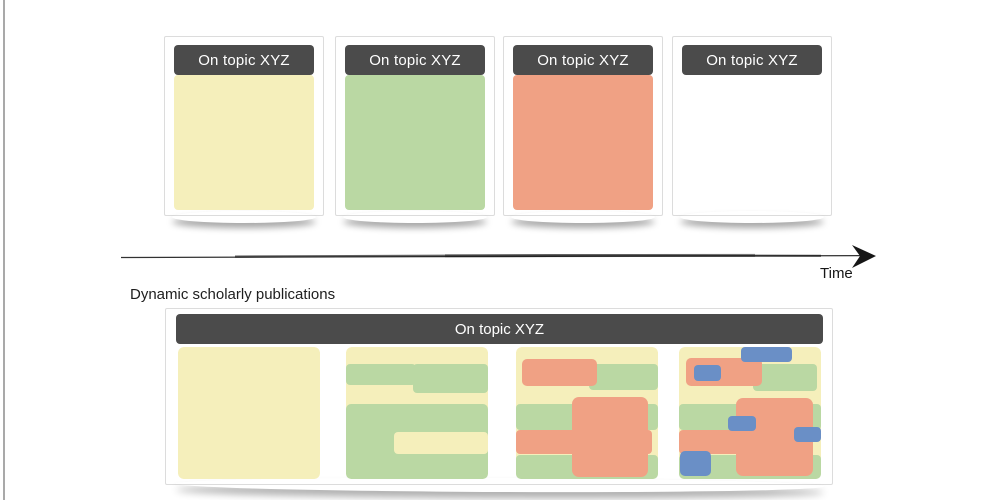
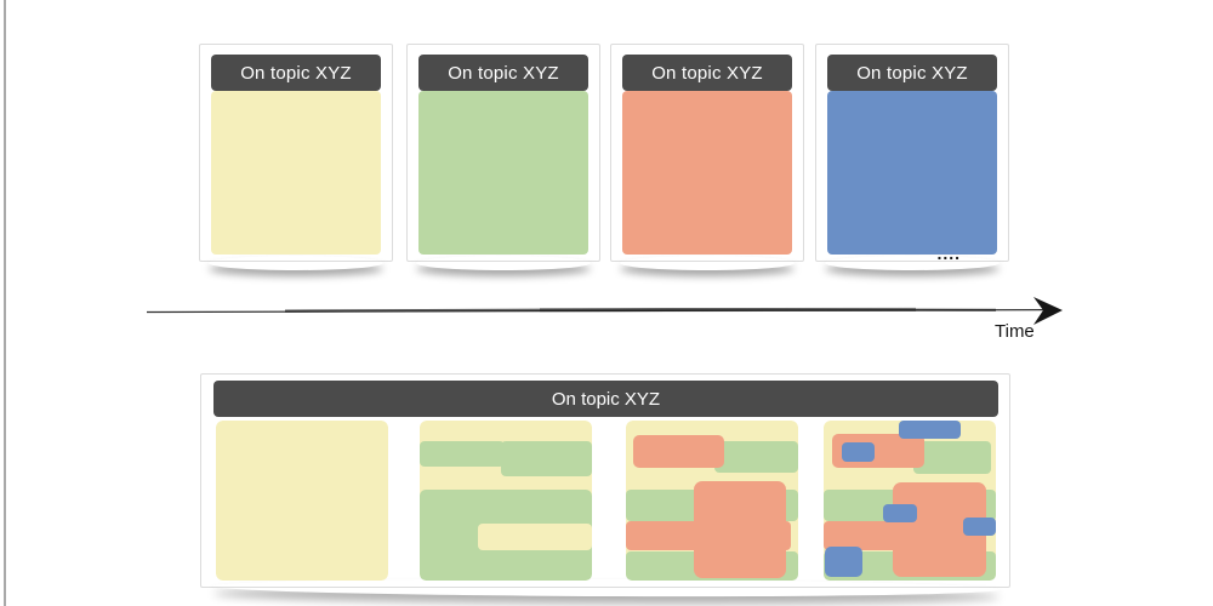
  On topic XYZ
  On topic XYZ
  On topic XYZ
  On topic XYZ
+ ....
  Time
- Dynamic scholarly publications
  On topic XYZ
